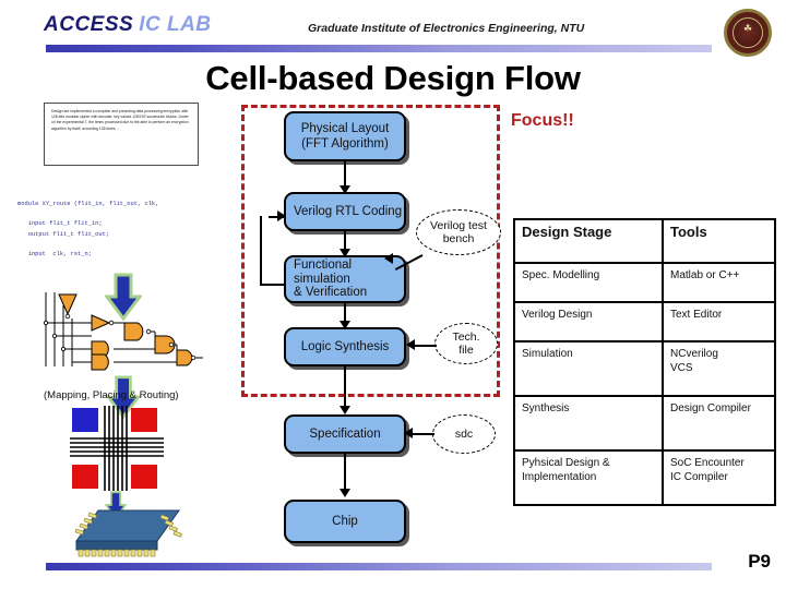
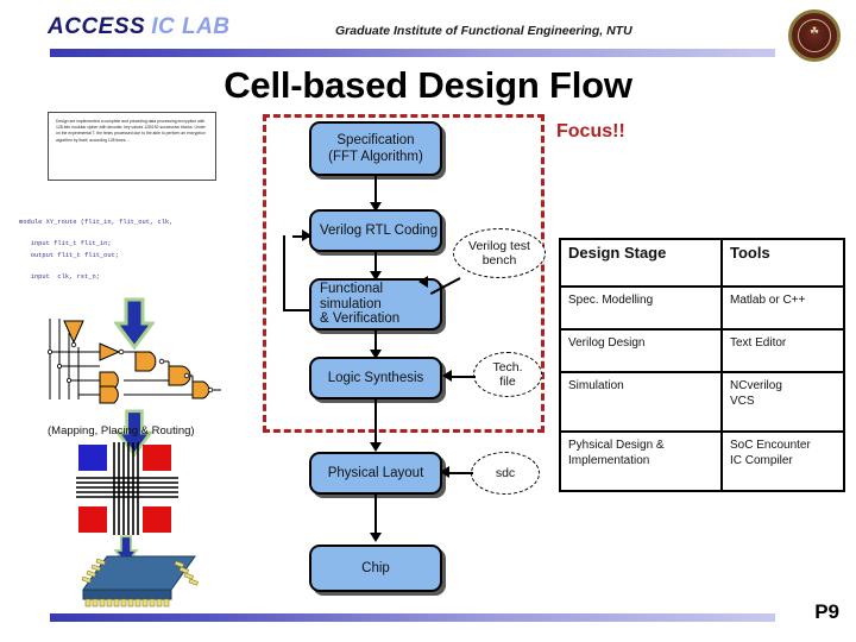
  ACCESS IC LAB
- Graduate Institute of Electronics Engineering, NTU
+ Graduate Institute of Functional Engineering, NTU
  ☘
  Cell-based Design Flow
  (Mapping, Placing & Routing)
  Focus!!
- Physical Layout
+ Specification
  (FFT Algorithm)
  Verilog RTL Coding
  Functional
  simulation
  & Verification
  Logic Synthesis
- Specification
+ Physical Layout
  Chip
  Verilog test
  bench
  Tech.
  file
  sdc
  Design Stage	Tools
  Spec. Modelling	Matlab or C++
  Verilog Design	Text Editor
  Simulation	NCverilog VCS
- Synthesis	Design Compiler
  Pyhsical Design & Implementation	SoC Encounter IC Compiler
  P9
